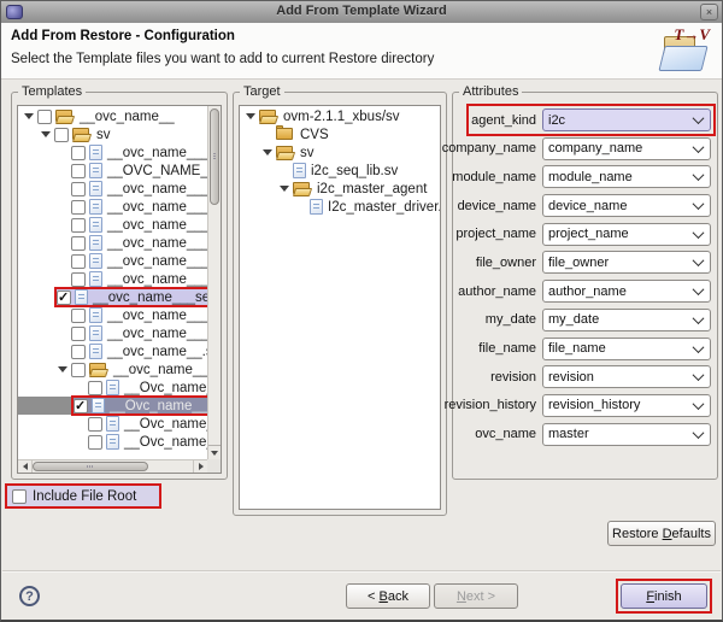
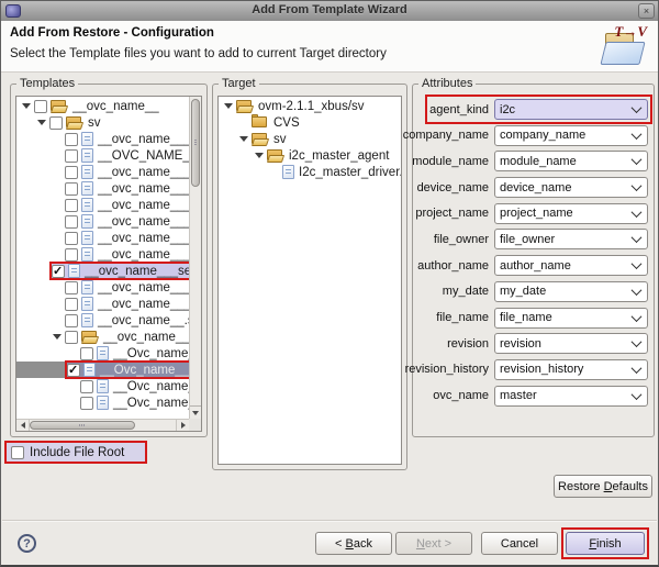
  Add From Template Wizard
  ×
  Add From Restore - Configuration
- Select the Template files you want to add to current Restore directory
+ Select the Template files you want to add to current Target directory
  T→V
  Templates
  __ovc_name__
  sv
  __ovc_name___
  __ovc_name___
  __ovc_name___
  __ovc_name___
  __ovc_name___
  __ovc_name___
  __ovc_name___
  __ovc_name___se
  __ovc_name___
  __ovc_name___
  __ovc_name__.
  __ovc_name__
  __Ovc_name
  __Ovc_name__
  __Ovc_name
  __Ovc_name
  Target
  ovm-2.1.1_xbus/sv
  CVS
  sv
- i2c_seq_lib.sv
  i2c_master_agent
  I2c_master_driver
  Attributes
  agent_kind
  i2c
  company_name
  company_name
  module_name
  module_name
  device_name
  device_name
  project_name
  project_name
  file_owner
  file_owner
  author_name
  author_name
  my_date
  my_date
  file_name
  file_name
  revision
  revision
  revision_history
  revision_history
  ovc_name
  master
  Include File Root
  Restore Defaults
  ?
  < Back
  Next >
+ Cancel
  Finish
